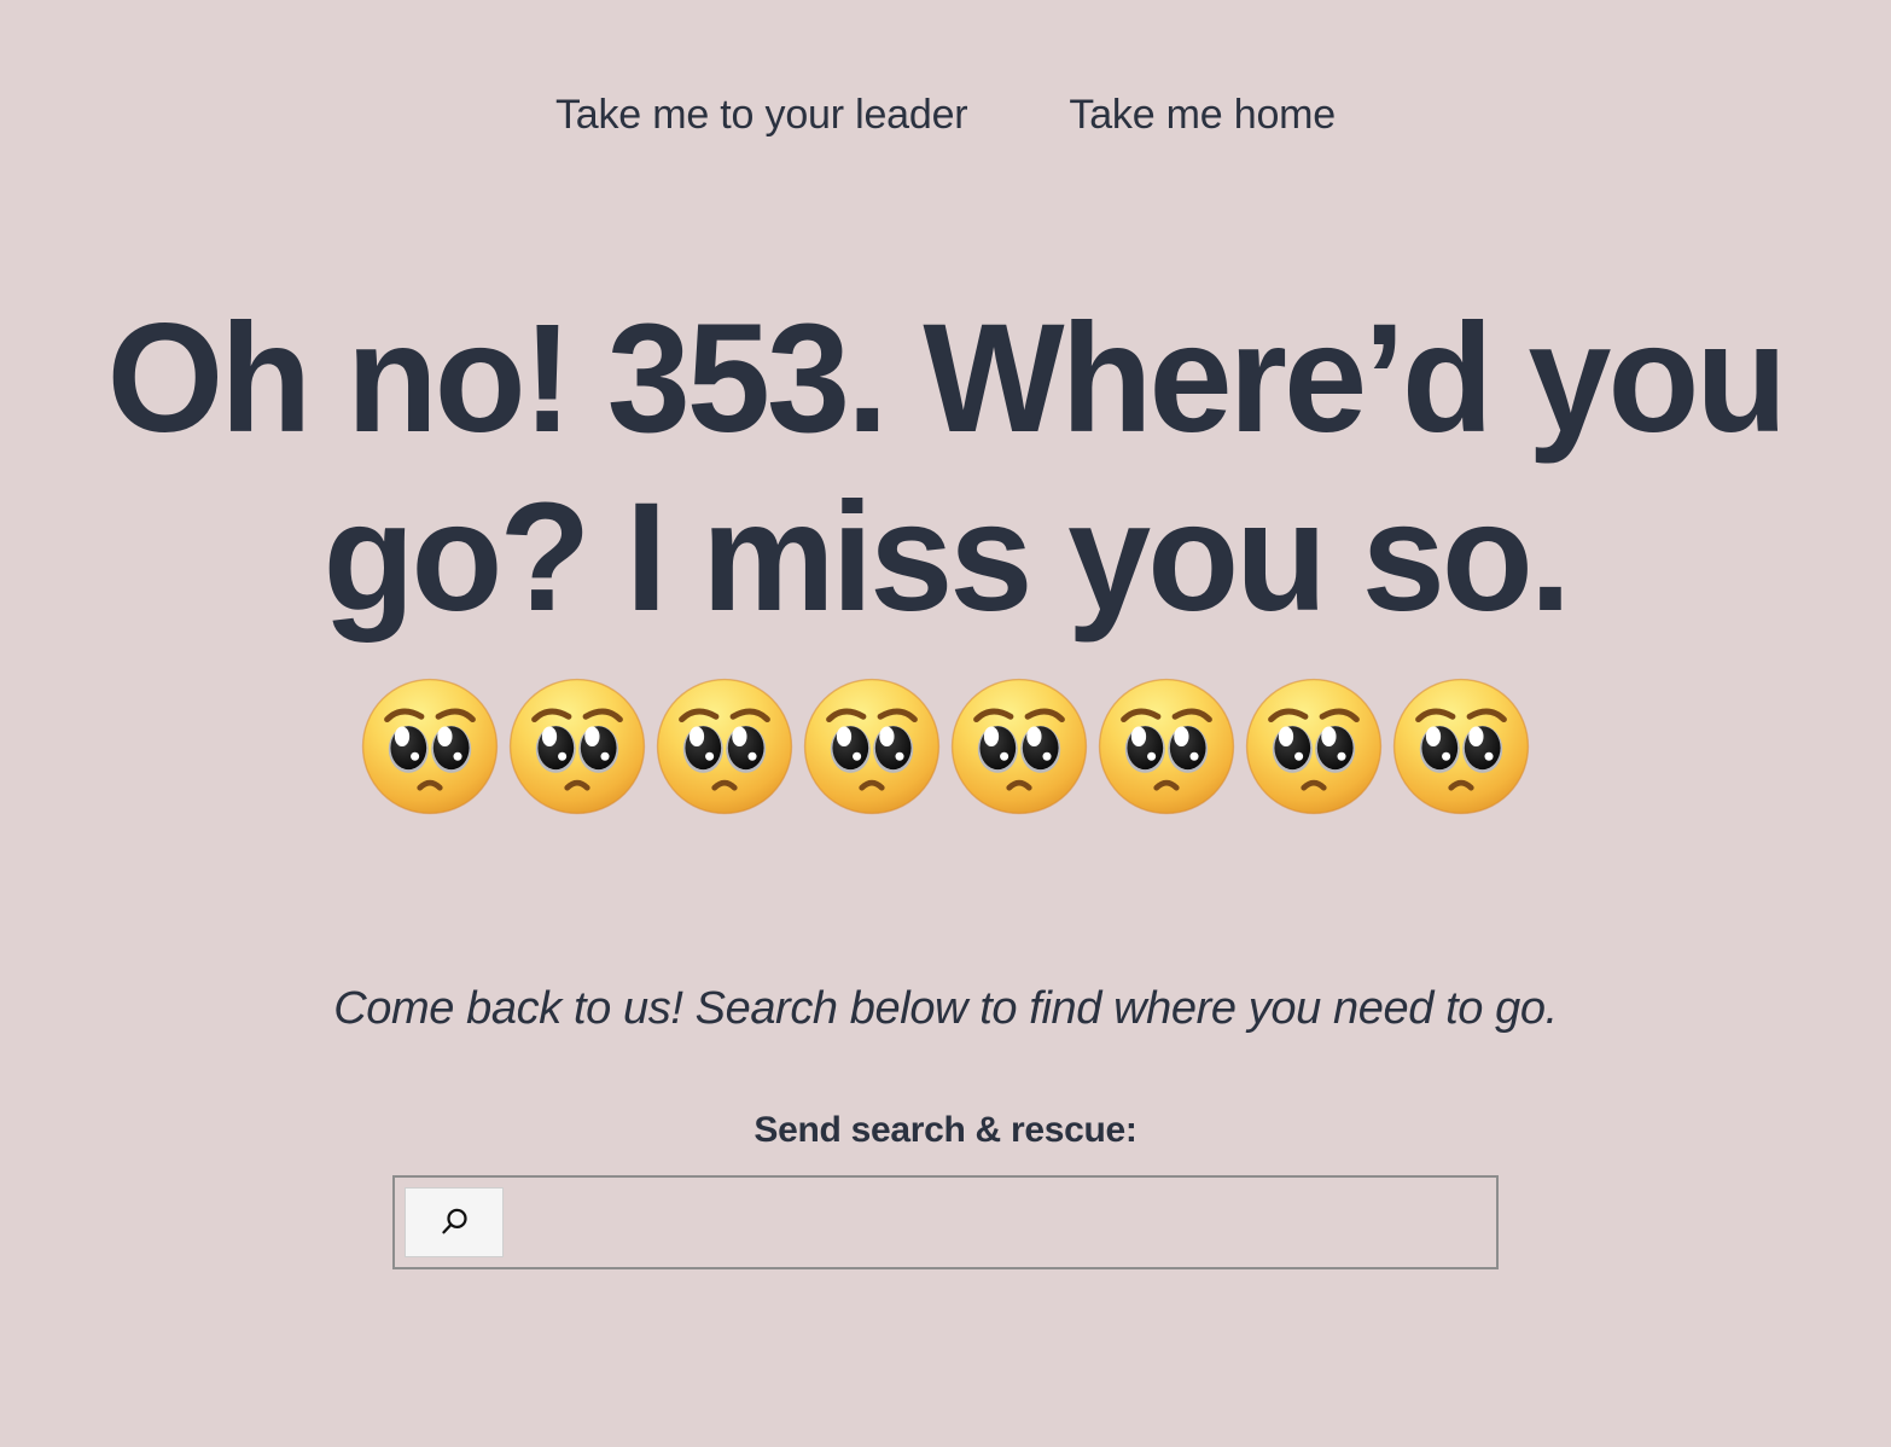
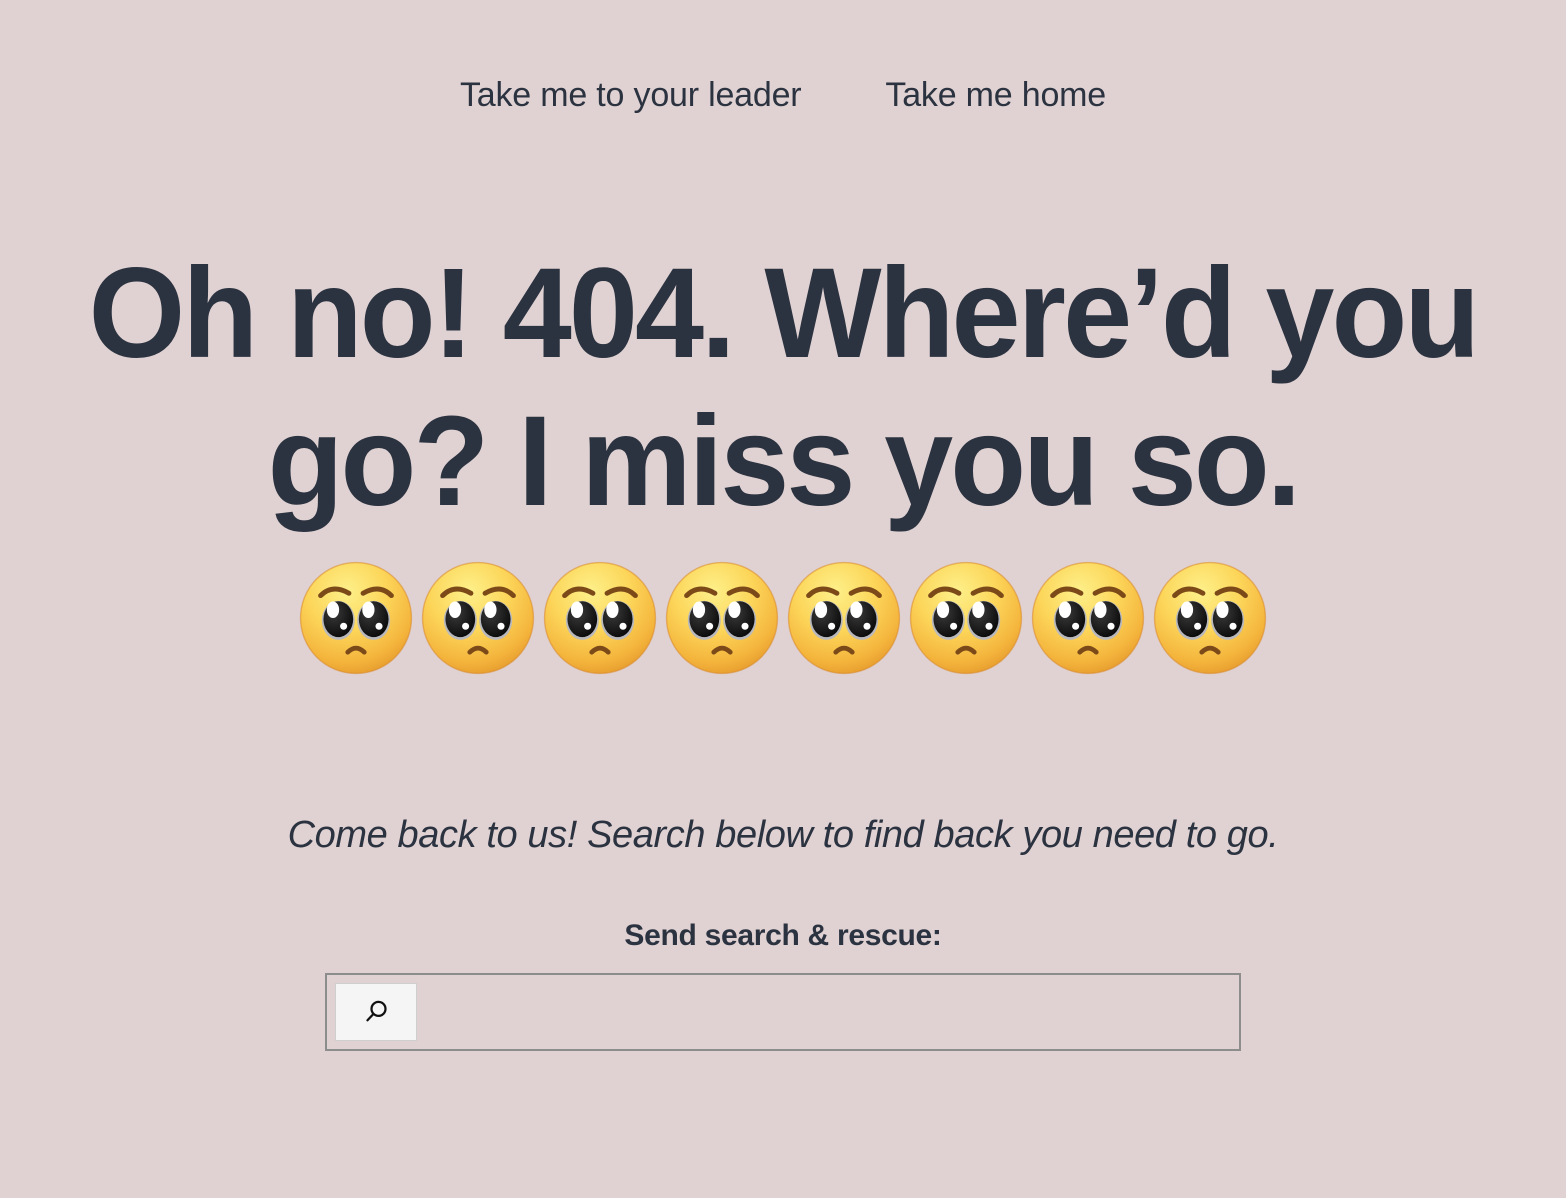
  Take me to your leader
  Take me home
- Oh no! 353. Where’d you go? I miss you so.
+ Oh no! 404. Where’d you go? I miss you so.
- Come back to us! Search below to find where you need to go.
+ Come back to us! Search below to find back you need to go.
  Send search & rescue:
